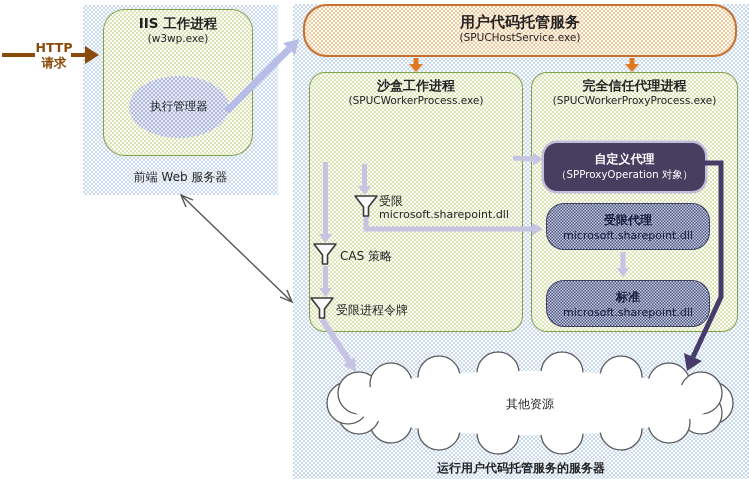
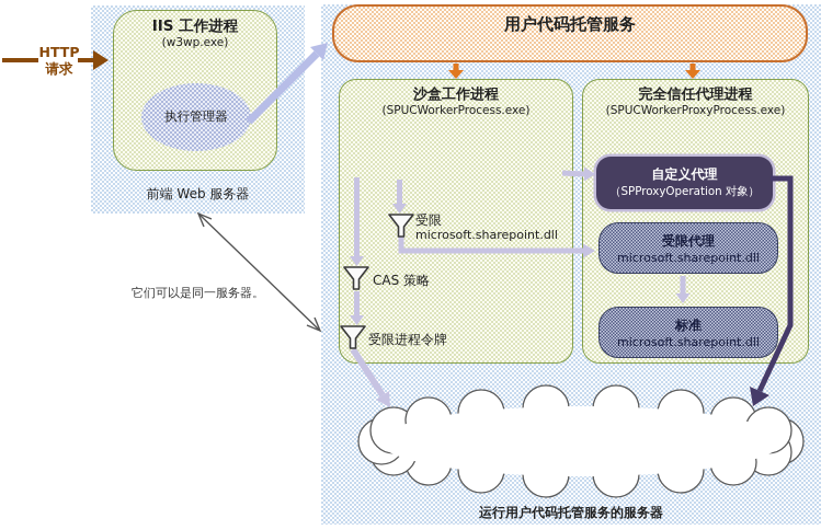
  IIS 工作进程
  (w3wp.exe)
  执行管理器
  前端 Web 服务器
  HTTP
  请求
+ 它们可以是同一服务器。
  用户代码托管服务
- (SPUCHostService.exe)
  沙盒工作进程
  (SPUCWorkerProcess.exe)
  完全信任代理进程
  (SPUCWorkerProxyProcess.exe)
  自定义代理
  （SPProxyOperation 对象）
  受限代理
  microsoft.sharepoint.dll
  标准
  microsoft.sharepoint.dll
  受限
  microsoft.sharepoint.dll
  CAS 策略
  受限进程令牌
- 其他资源
  运行用户代码托管服务的服务器
